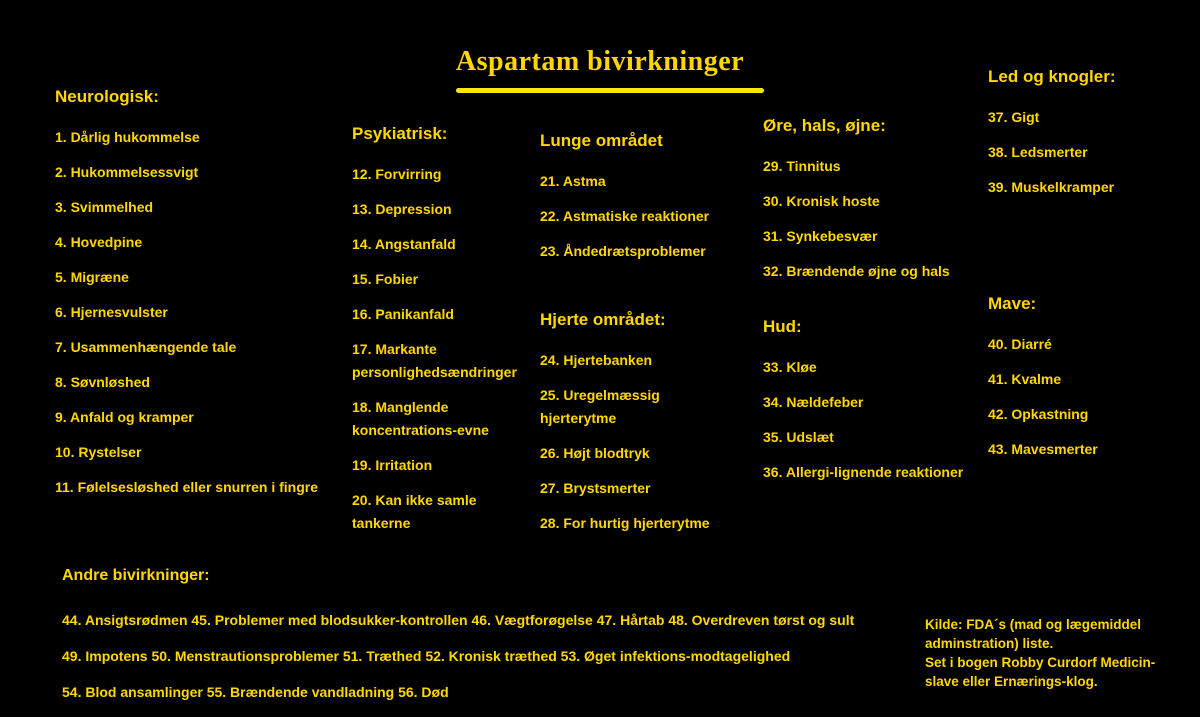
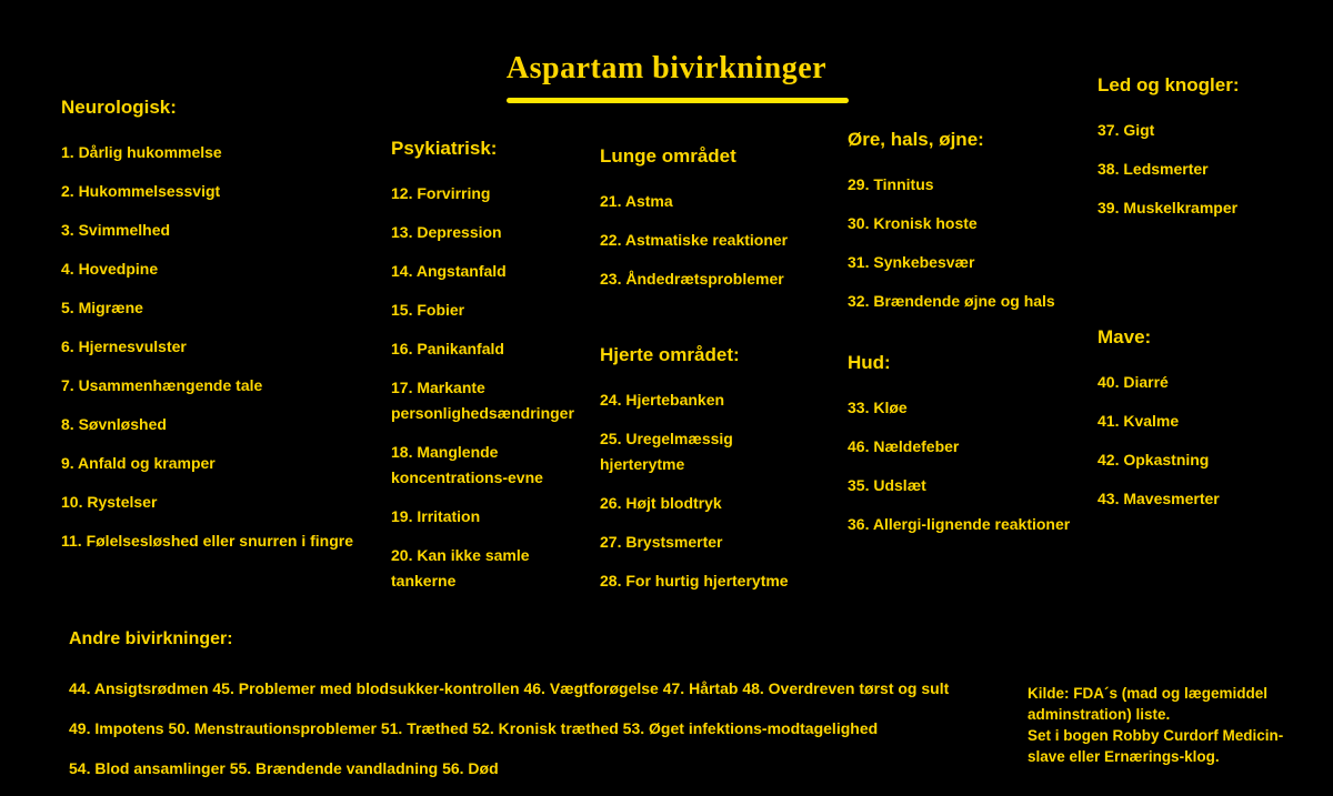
  Aspartam bivirkninger
  Neurologisk:
  1. Dårlig hukommelse
  2. Hukommelsessvigt
  3. Svimmelhed
  4. Hovedpine
  5. Migræne
  6. Hjernesvulster
  7. Usammenhængende tale
  8. Søvnløshed
  9. Anfald og kramper
  10. Rystelser
  11. Følelsesløshed eller snurren i fingre
  Psykiatrisk:
  12. Forvirring
  13. Depression
  14. Angstanfald
  15. Fobier
  16. Panikanfald
  17. Markante personlighedsændringer
  18. Manglende koncentrations-evne
  19. Irritation
  20. Kan ikke samle tankerne
  Lunge området
  21. Astma
  22. Astmatiske reaktioner
  23. Åndedrætsproblemer
  Hjerte området:
  24. Hjertebanken
  25. Uregelmæssig hjerterytme
  26. Højt blodtryk
  27. Brystsmerter
  28. For hurtig hjerterytme
  Øre, hals, øjne:
  29. Tinnitus
  30. Kronisk hoste
  31. Synkebesvær
  32. Brændende øjne og hals
  Hud:
  33. Kløe
- 34. Nældefeber
+ 46. Nældefeber
  35. Udslæt
  36. Allergi-lignende reaktioner
  Led og knogler:
  37. Gigt
  38. Ledsmerter
  39. Muskelkramper
  Mave:
  40. Diarré
  41. Kvalme
  42. Opkastning
  43. Mavesmerter
  Andre bivirkninger:
  44. Ansigtsrødmen 45. Problemer med blodsukker-kontrollen 46. Vægtforøgelse 47. Hårtab 48. Overdreven tørst og sult
  49. Impotens 50. Menstrautionsproblemer 51. Træthed 52. Kronisk træthed 53. Øget infektions-modtagelighed
  54. Blod ansamlinger 55. Brændende vandladning 56. Død
  Kilde: FDA´s (mad og lægemiddel
  adminstration) liste.
  Set i bogen Robby Curdorf Medicin-
  slave eller Ernærings-klog.
